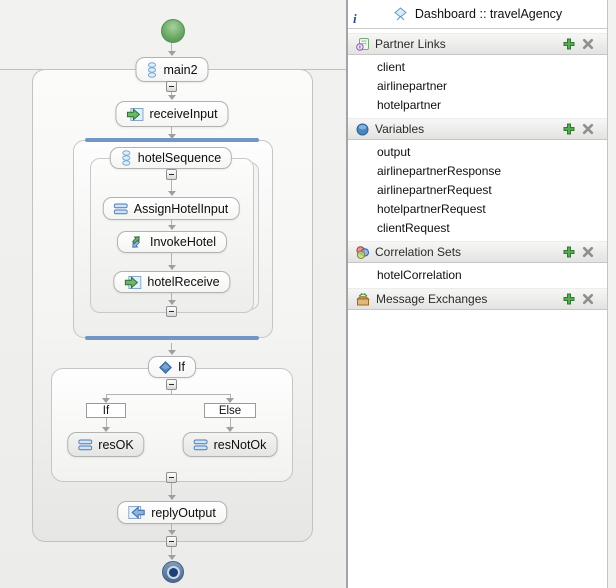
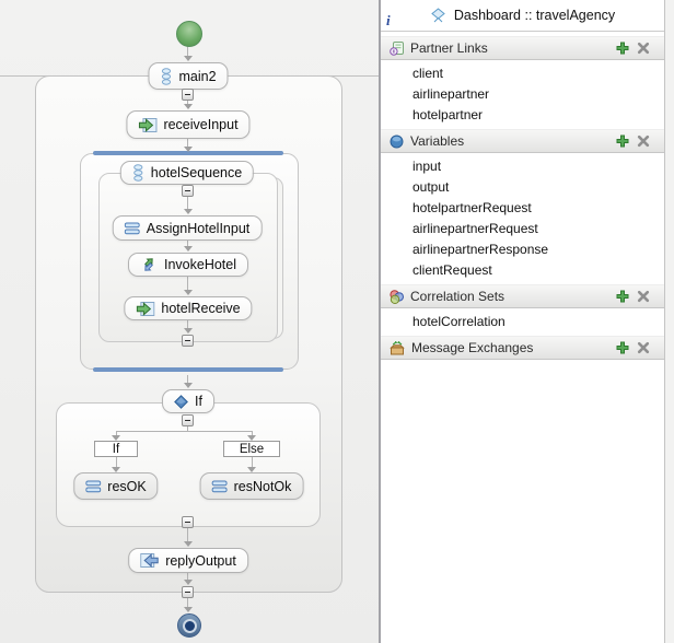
  main2
  receiveInput
  hotelSequence
  AssignHotelInput
  InvokeHotel
  hotelReceive
  If
  If
  Else
  resOK
  resNotOk
  replyOutput
  i
  Dashboard :: travelAgency
  Partner Links
  client
  airlinepartner
  hotelpartner
  Variables
+ input
  output
- airlinepartnerResponse
+ hotelpartnerRequest
  airlinepartnerRequest
- hotelpartnerRequest
+ airlinepartnerResponse
  clientRequest
  Correlation Sets
  hotelCorrelation
  Message Exchanges
